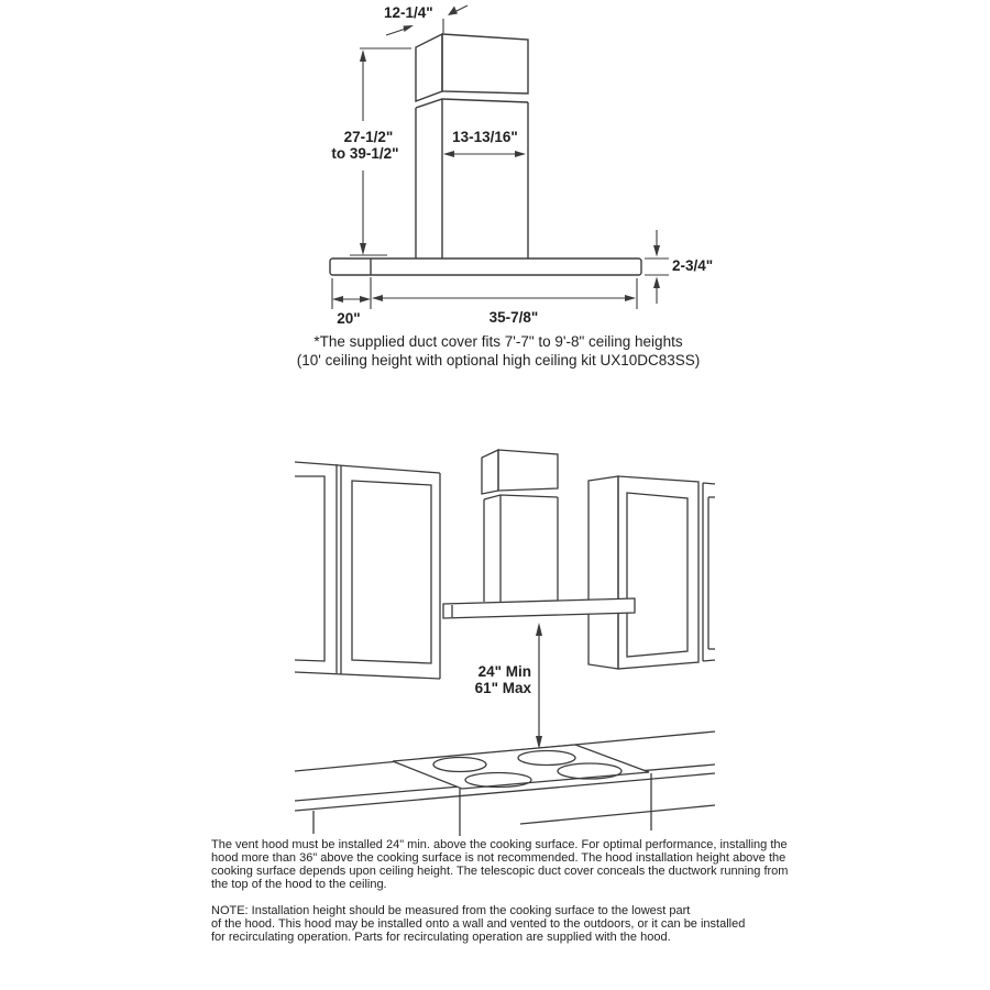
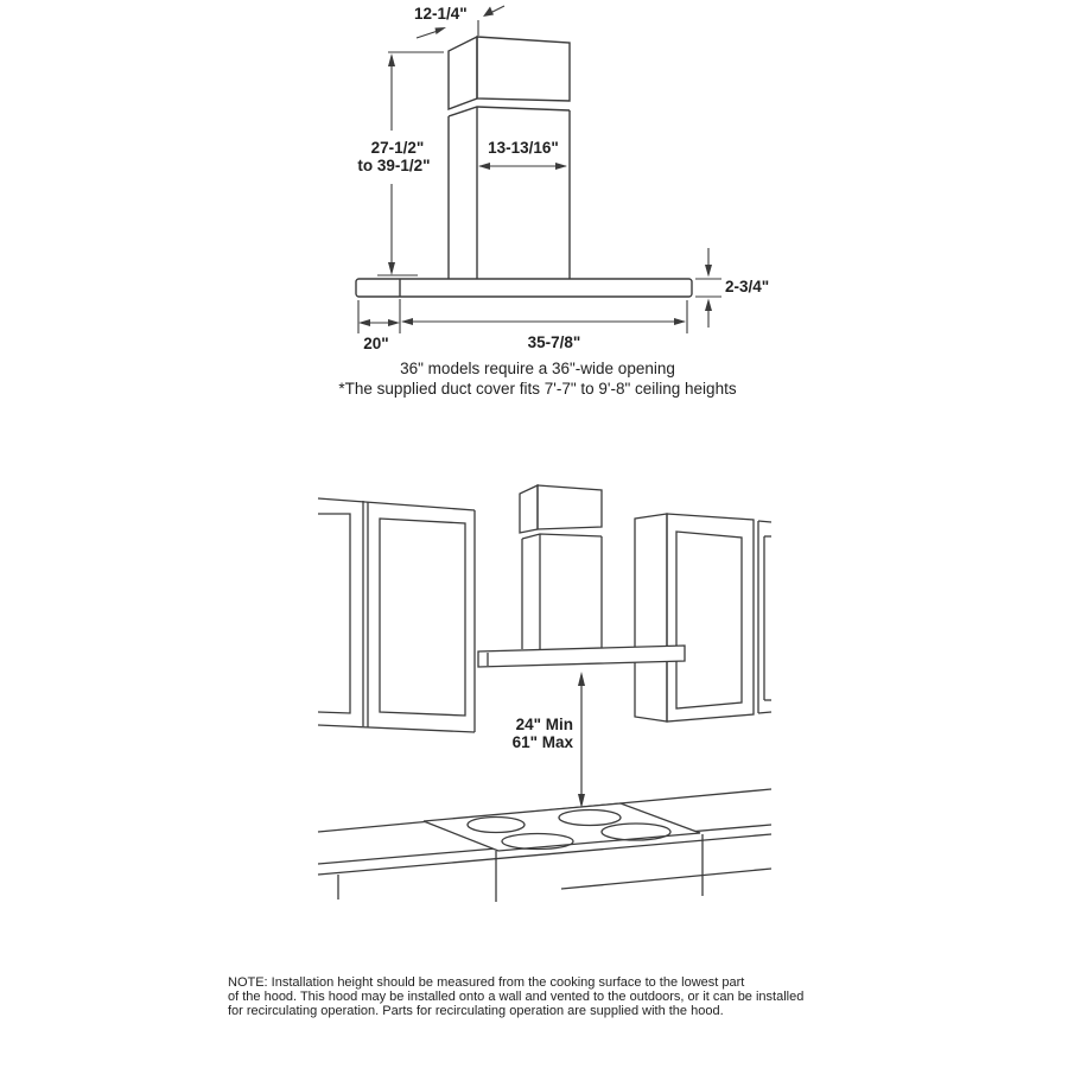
  12-1/4"
  27-1/2"
  to 39-1/2"
  13-13/16"
  2-3/4"
  20"
  35-7/8"
  24" Min
  61" Max
+ 36" models require a 36"-wide opening
  *The supplied duct cover fits 7'-7" to 9'-8" ceiling heights
- (10' ceiling height with optional high ceiling kit UX10DC83SS)
- The vent hood must be installed 24" min. above the cooking surface. For optimal performance, installing the
- hood more than 36" above the cooking surface is not recommended. The hood installation height above the
- cooking surface depends upon ceiling height. The telescopic duct cover conceals the ductwork running from
- the top of the hood to the ceiling.
  NOTE: Installation height should be measured from the cooking surface to the lowest part
  of the hood. This hood may be installed onto a wall and vented to the outdoors, or it can be installed
  for recirculating operation. Parts for recirculating operation are supplied with the hood.
